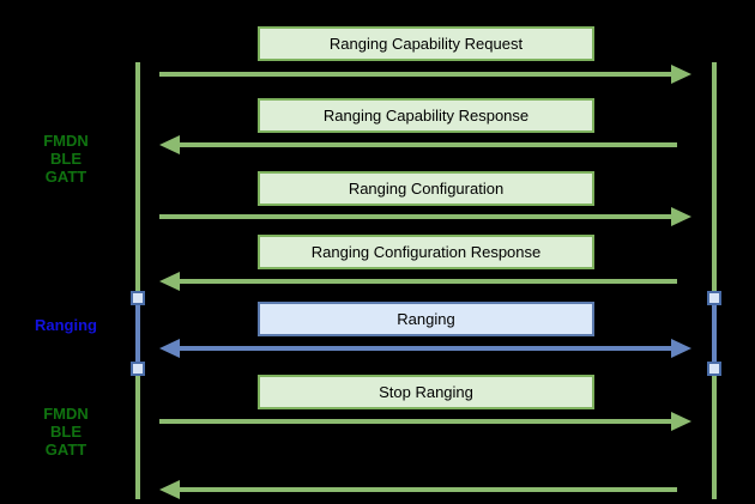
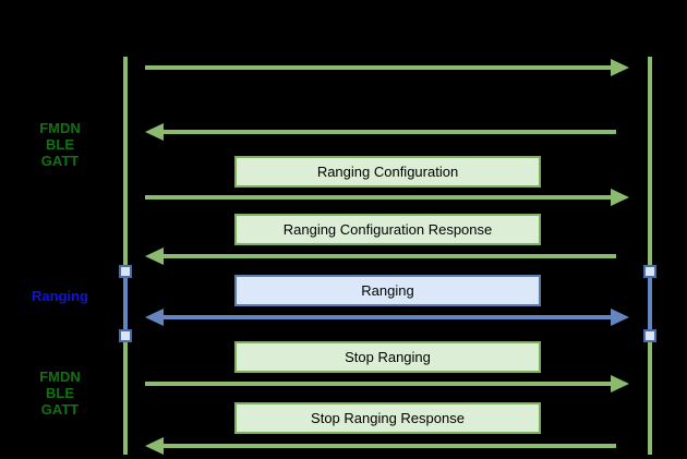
  FMDN
  BLE
  GATT
  Ranging
  FMDN
  BLE
  GATT
- Ranging Capability Request
- Ranging Capability Response
  Ranging Configuration
  Ranging Configuration Response
  Ranging
  Stop Ranging
+ Stop Ranging Response
